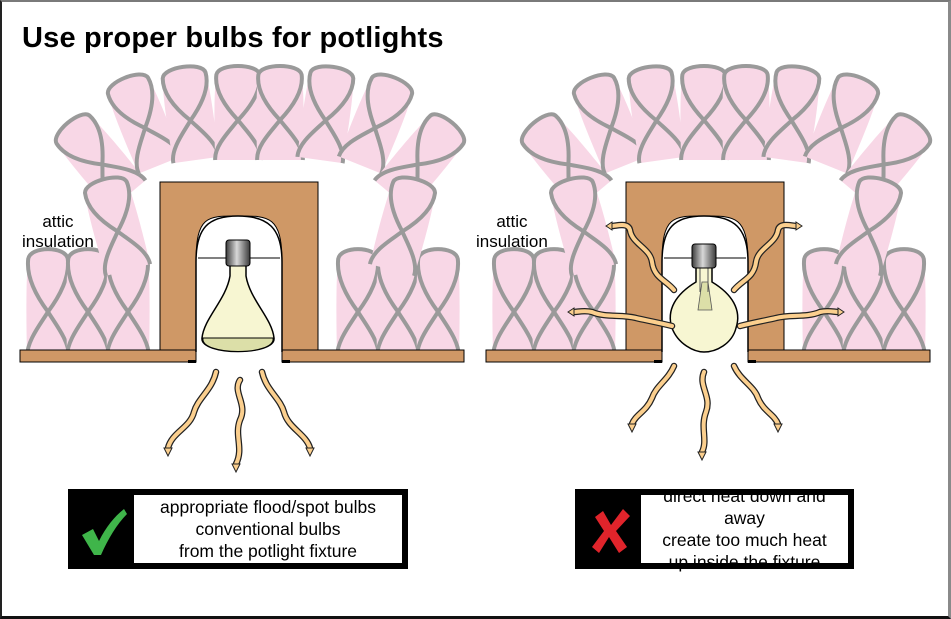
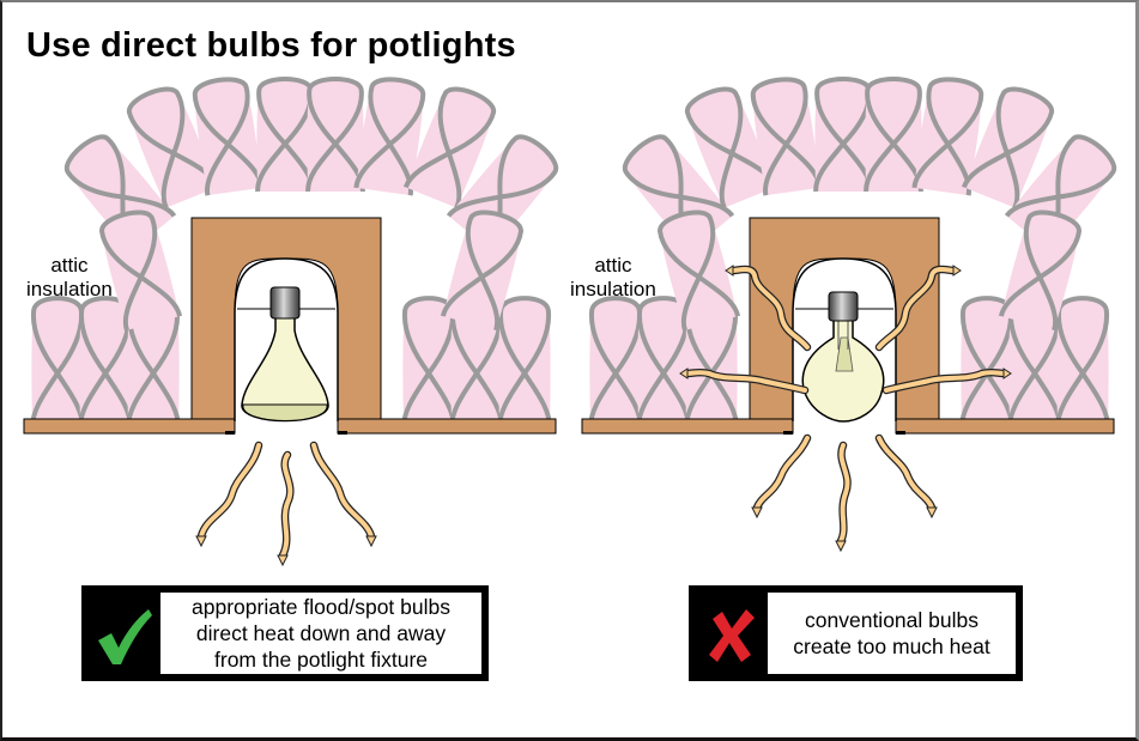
- Use proper bulbs for potlights
+ Use direct bulbs for potlights
  attic
  insulation
  attic
  insulation
  appropriate flood/spot bulbs
- conventional bulbs
+ direct heat down and away
  from the potlight fixture
- direct heat down and away
+ conventional bulbs
  create too much heat
- up inside the fixture
